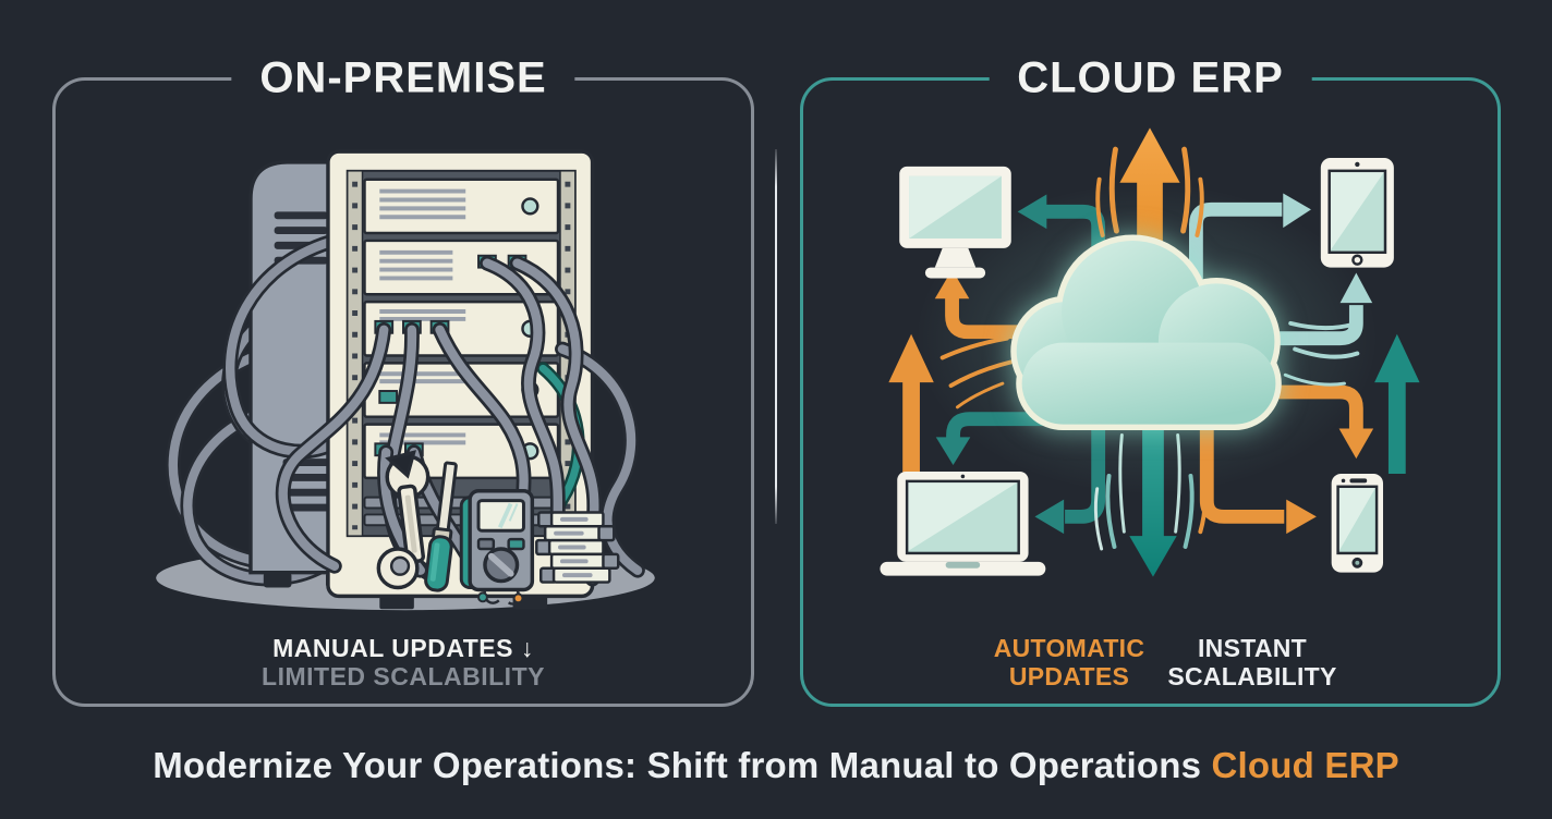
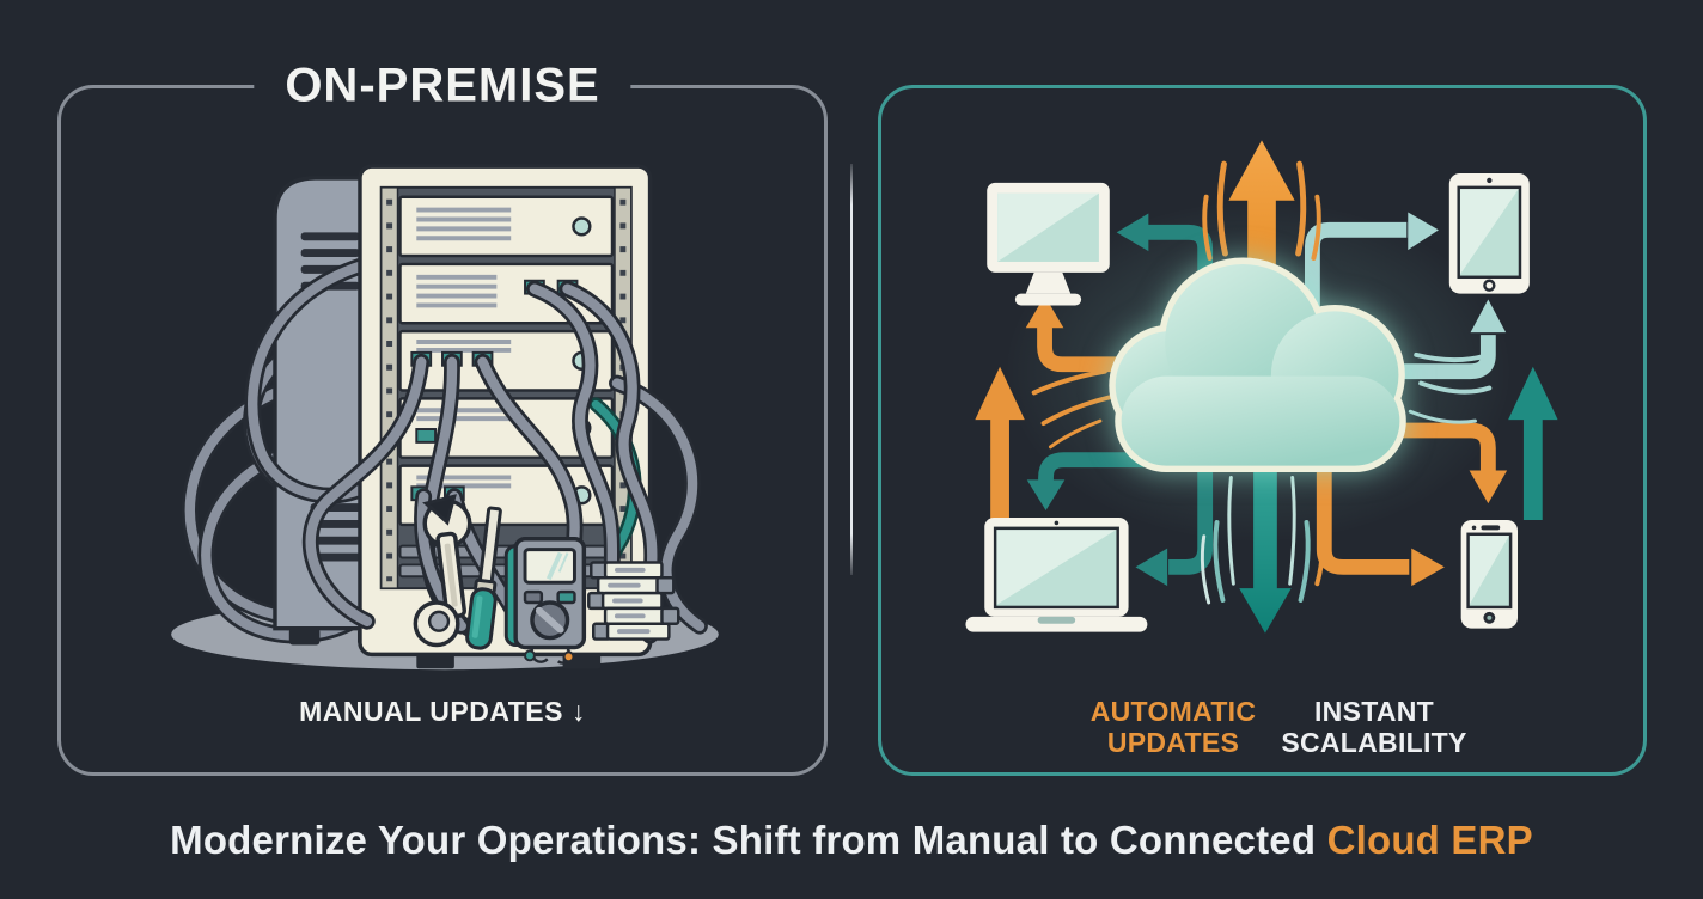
  ON-PREMISE
  MANUAL UPDATES ↓
- LIMITED SCALABILITY
- CLOUD ERP
  AUTOMATIC UPDATES
  INSTANT SCALABILITY
- Modernize Your Operations: Shift from Manual to Operations Cloud ERP
+ Modernize Your Operations: Shift from Manual to Connected Cloud ERP
